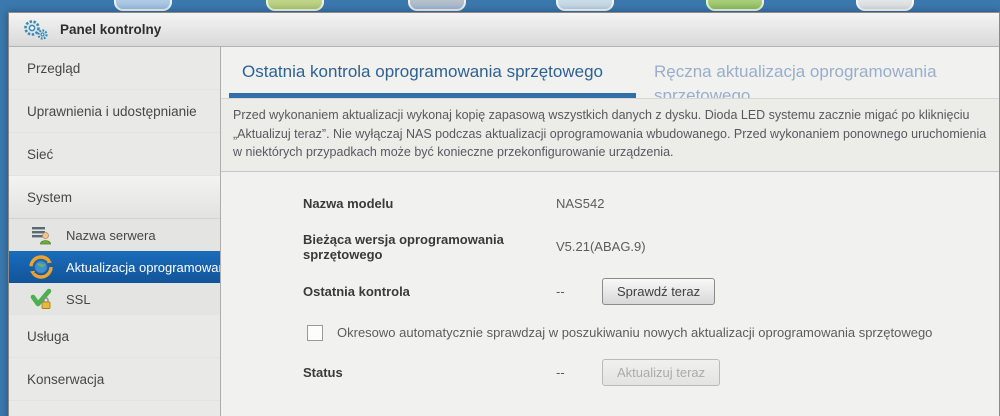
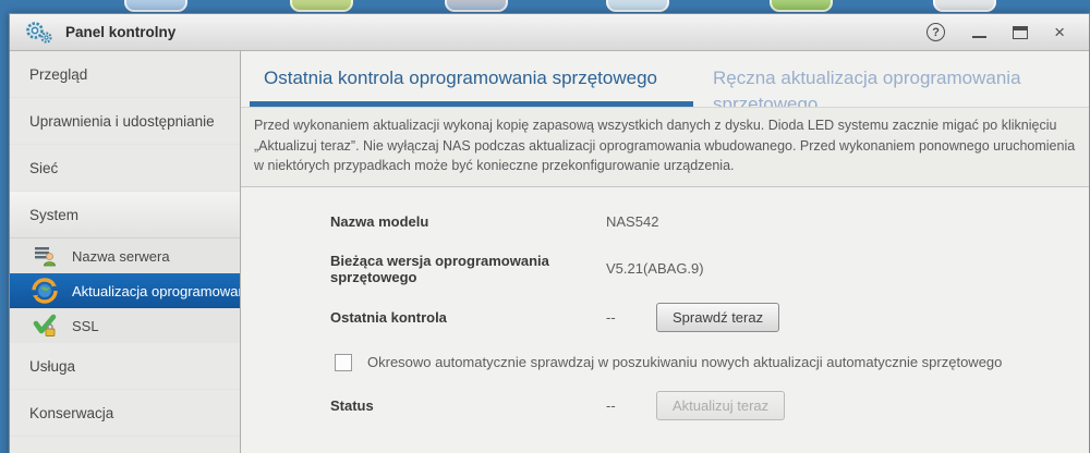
  Panel kontrolny
+ ?
+ ×
  Przegląd
  Uprawnienia i udostępnianie
  Sieć
  System
  Nazwa serwera
  Aktualizacja oprogramowa
  SSL
  Usługa
  Konserwacja
  Ostatnia kontrola oprogramowania sprzętowego
  Ręczna aktualizacja oprogramowania sprzętowego
  Przed wykonaniem aktualizacji wykonaj kopię zapasową wszystkich danych z dysku. Dioda LED systemu zacznie migać po kliknięciu „Aktualizuj teraz”. Nie wyłączaj NAS podczas aktualizacji oprogramowania wbudowanego. Przed wykonaniem ponownego uruchomienia w niektórych przypadkach może być konieczne przekonfigurowanie urządzenia.
  Nazwa modelu
  NAS542
  Bieżąca wersja oprogramowania sprzętowego
  V5.21(ABAG.9)
  Ostatnia kontrola
  --
  Sprawdź teraz
- Okresowo automatycznie sprawdzaj w poszukiwaniu nowych aktualizacji oprogramowania sprzętowego
+ Okresowo automatycznie sprawdzaj w poszukiwaniu nowych aktualizacji automatycznie sprzętowego
  Status
  --
  Aktualizuj teraz
